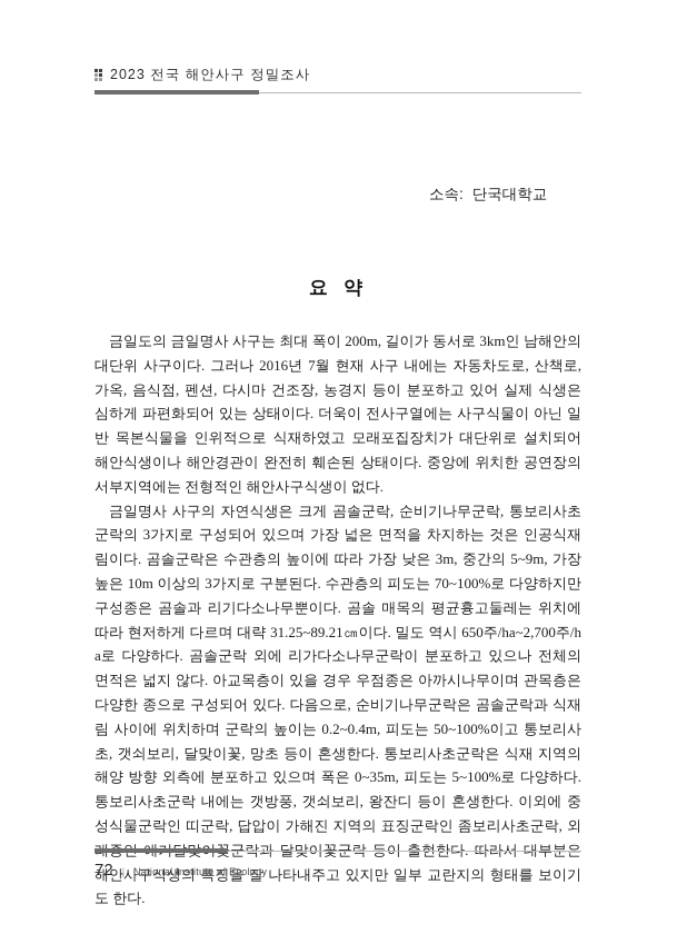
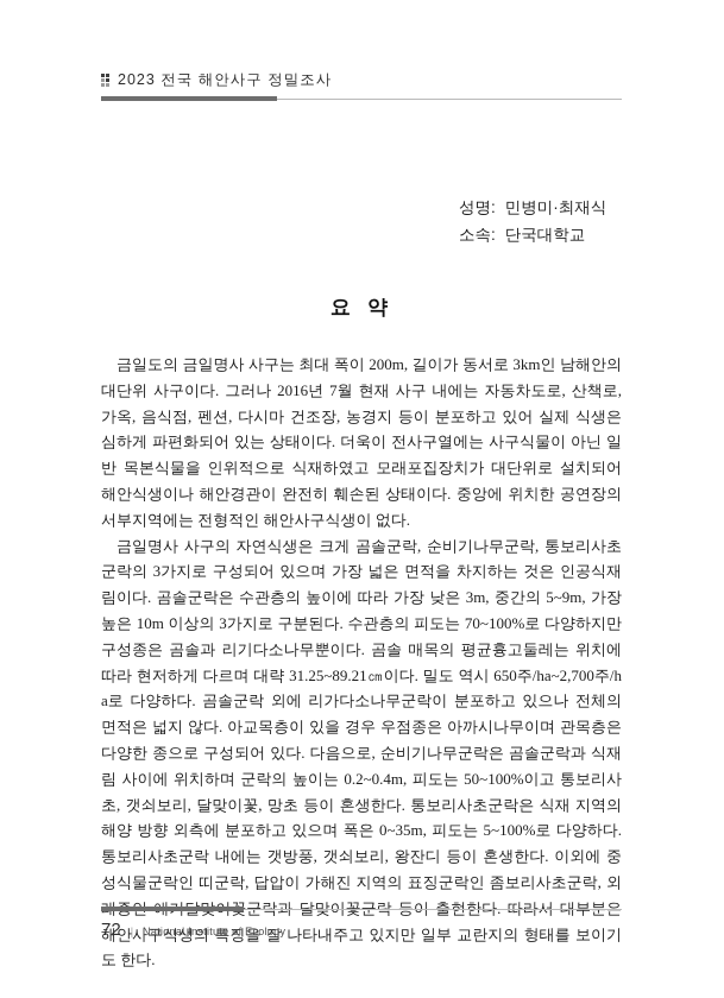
  2023 전국 해안사구 정밀조사
+ 성명: 민병미·최재식
  소속: 단국대학교
  요 약
  금일도의 금일명사 사구는 최대 폭이 200m, 길이가 동서로 3km인 남해안의 대단위 사구이다. 그러나 2016년 7월 현재 사구 내에는 자동차도로, 산책로, 가옥, 음식점, 펜션, 다시마 건조장, 농경지 등이 분포하고 있어 실제 식생은 심하게 파편화되어 있는 상태이다. 더욱이 전사구열에는 사구식물이 아닌 일반 목본식물을 인위적으로 식재하였고 모래포집장치가 대단위로 설치되어 해안식생이나 해안경관이 완전히 훼손된 상태이다. 중앙에 위치한 공연장의 서부지역에는 전형적인 해안사구식생이 없다.
  금일명사 사구의 자연식생은 크게 곰솔군락, 순비기나무군락, 통보리사초군락의 3가지로 구성되어 있으며 가장 넓은 면적을 차지하는 것은 인공식재림이다. 곰솔군락은 수관층의 높이에 따라 가장 낮은 3m, 중간의 5~9m, 가장 높은 10m 이상의 3가지로 구분된다. 수관층의 피도는 70~100%로 다양하지만 구성종은 곰솔과 리기다소나무뿐이다. 곰솔 매목의 평균흉고둘레는 위치에 따라 현저하게 다르며 대략 31.25~89.21㎝이다. 밀도 역시 650주/ha~2,700주/ha로 다양하다. 곰솔군락 외에 리가다소나무군락이 분포하고 있으나 전체의 면적은 넓지 않다. 아교목층이 있을 경우 우점종은 아까시나무이며 관목층은 다양한 종으로 구성되어 있다. 다음으로, 순비기나무군락은 곰솔군락과 식재림 사이에 위치하며 군락의 높이는 0.2~0.4m, 피도는 50~100%이고 통보리사초, 갯쇠보리, 달맞이꽃, 망초 등이 혼생한다. 통보리사초군락은 식재 지역의 해양 방향 외측에 분포하고 있으며 폭은 0~35m, 피도는 5~100%로 다양하다. 통보리사초군락 내에는 갯방풍, 갯쇠보리, 왕잔디 등이 혼생한다. 이외에 중성식물군락인 띠군락, 답압이 가해진 지역의 표징군락인 좀보리사초군락, 외 해안사구식생의 특징을 잘 나타내주고 있지만 일부 교란지의 형태를 보이기도 한다.
  72
  |
  National Institute of Ecology
